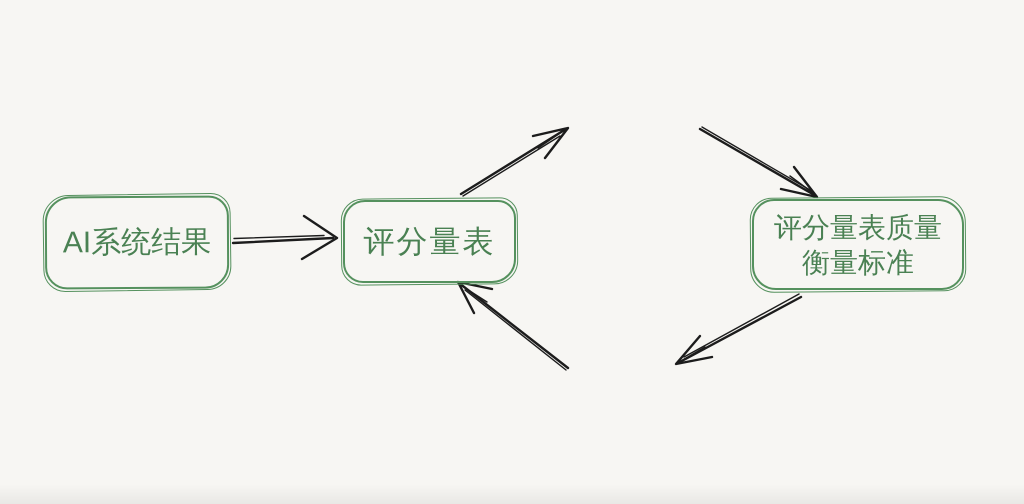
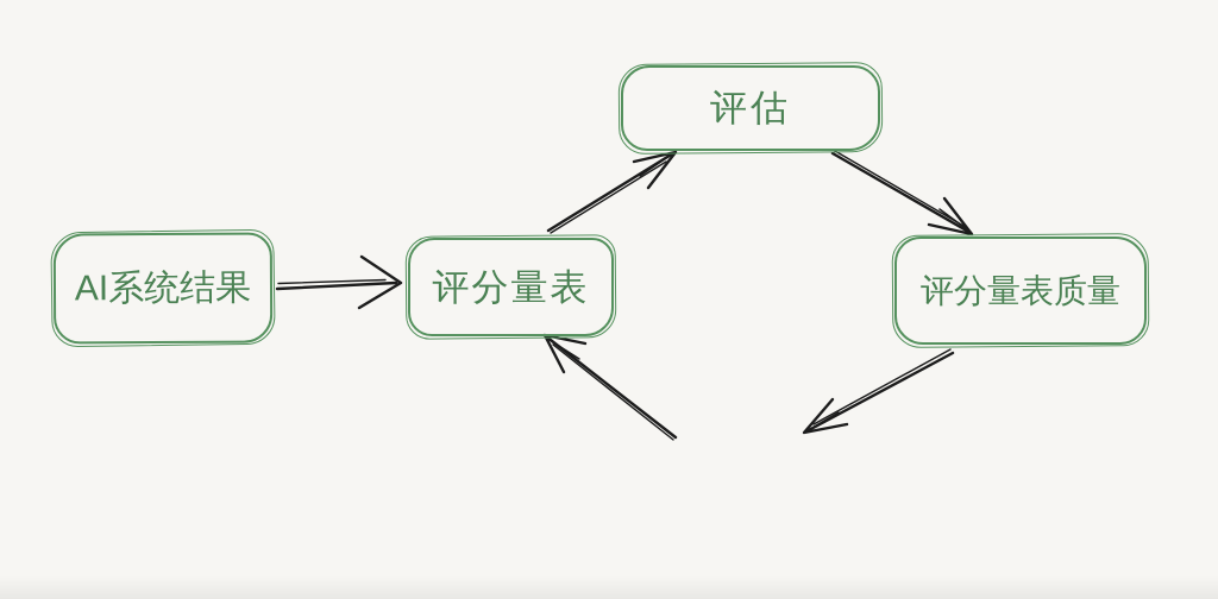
  AI系统结果
  评分量表
+ 评估
  评分量表质量
- 衡量标准
